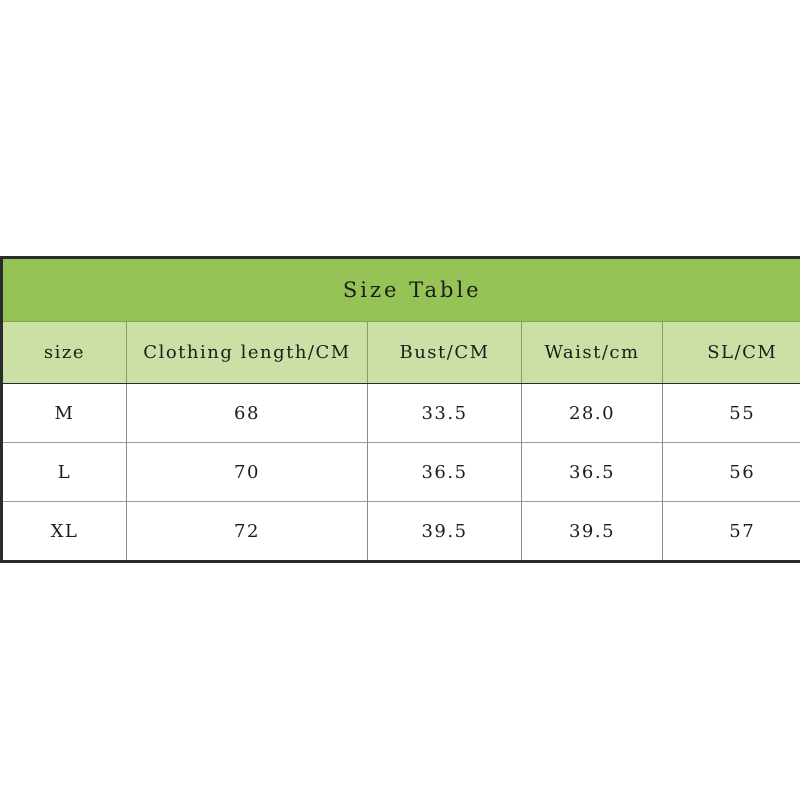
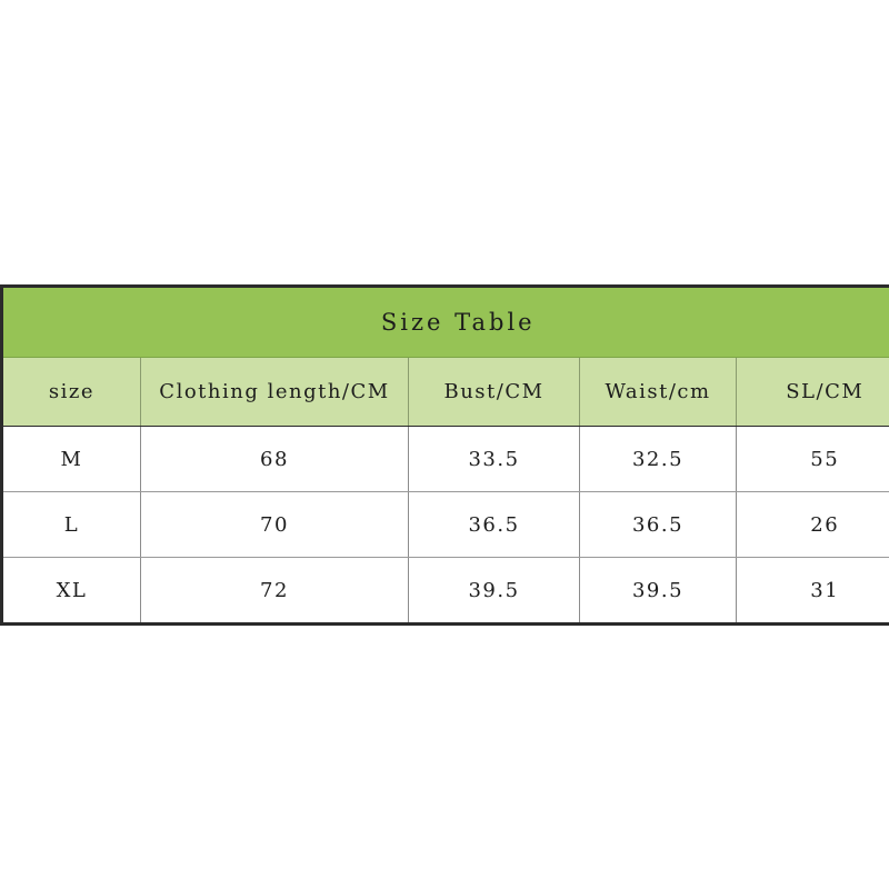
  Size Table
  size	Clothing length/CM	Bust/CM	Waist/cm	SL/CM
- M	68	33.5	28.0	55
+ M	68	33.5	32.5	55
- L	70	36.5	36.5	56
+ L	70	36.5	36.5	26
- XL	72	39.5	39.5	57
+ XL	72	39.5	39.5	31
